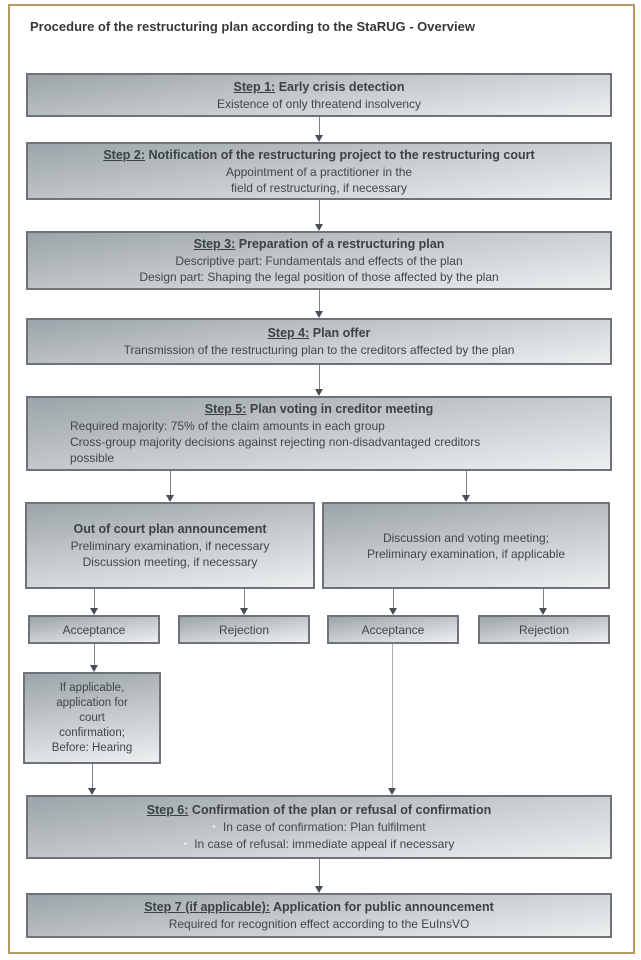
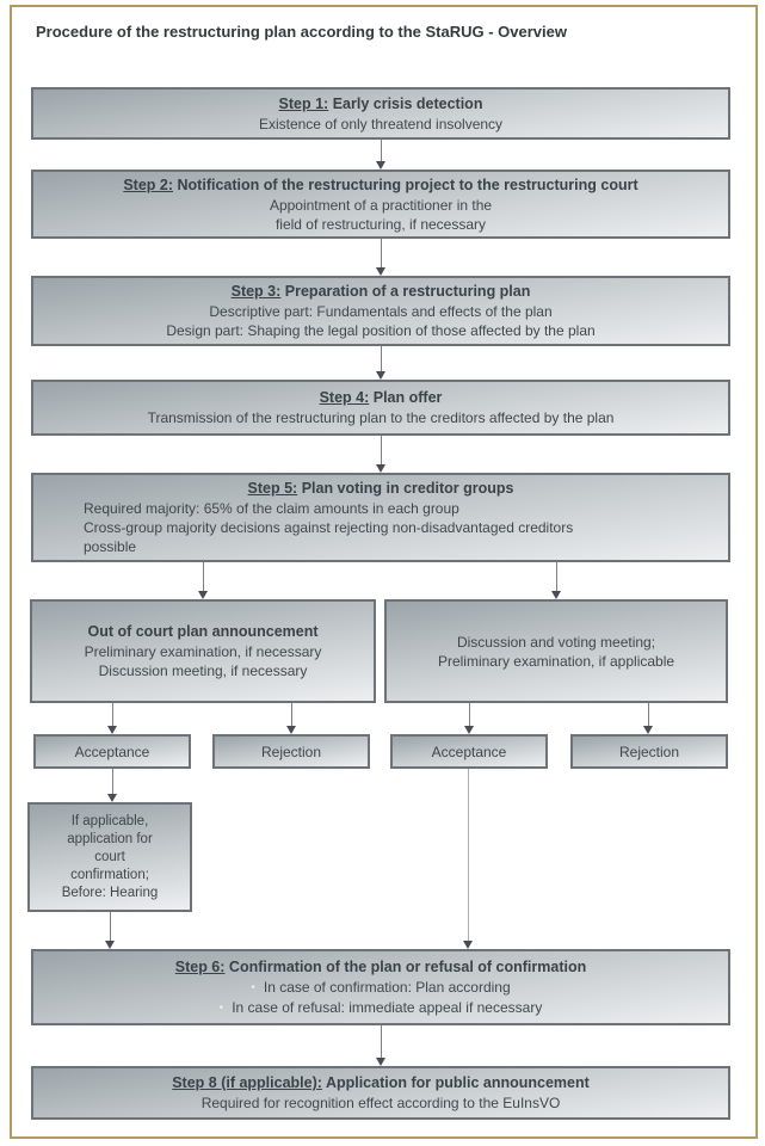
  Procedure of the restructuring plan according to the StaRUG - Overview
  Step 1: Early crisis detection
  Existence of only threatend insolvency
  Step 2: Notification of the restructuring project to the restructuring court
  Appointment of a practitioner in the
  field of restructuring, if necessary
  Step 3: Preparation of a restructuring plan
  Descriptive part: Fundamentals and effects of the plan
  Design part: Shaping the legal position of those affected by the plan
  Step 4: Plan offer
  Transmission of the restructuring plan to the creditors affected by the plan
- Step 5: Plan voting in creditor meeting
+ Step 5: Plan voting in creditor groups
- Required majority: 75% of the claim amounts in each group
+ Required majority: 65% of the claim amounts in each group
  Cross-group majority decisions against rejecting non-disadvantaged creditors
  possible
  Out of court plan announcement
  Preliminary examination, if necessary
  Discussion meeting, if necessary
  Discussion and voting meeting;
  Preliminary examination, if applicable
  Acceptance
  Rejection
  Acceptance
  Rejection
  If applicable,
  application for
  court
  confirmation;
  Before: Hearing
  Step 6: Confirmation of the plan or refusal of confirmation
- • In case of confirmation: Plan fulfilment
+ • In case of confirmation: Plan according
  • In case of refusal: immediate appeal if necessary
- Step 7 (if applicable): Application for public announcement
+ Step 8 (if applicable): Application for public announcement
  Required for recognition effect according to the EuInsVO
